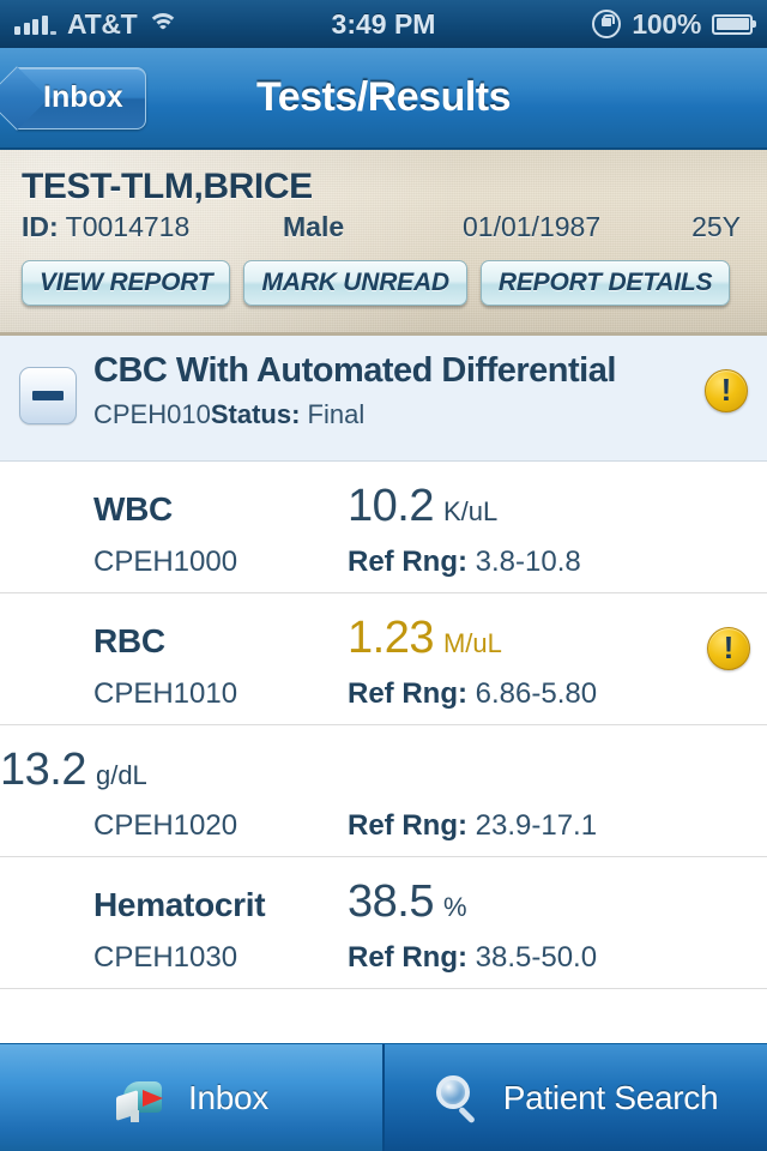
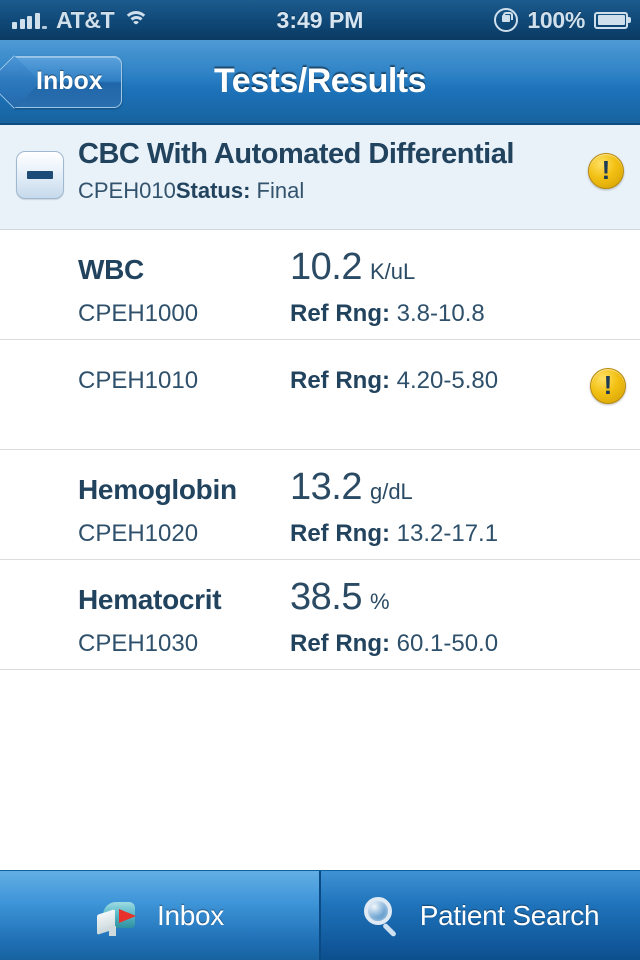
  AT&T
  3:49 PM
  100%
  Inbox
  Tests/Results
- TEST-TLM,BRICE
- ID: T0014718
- Male
- 01/01/1987
- 25Y
- VIEW REPORT
- MARK UNREAD
- REPORT DETAILS
  CBC With Automated Differential
  CPEH010Status: Final
  !
  WBC
  10.2
  K/uL
  CPEH1000
  Ref Rng: 3.8-10.8
- RBC
- 1.23
- M/uL
  CPEH1010
- Ref Rng: 6.86-5.80
+ Ref Rng: 4.20-5.80
  !
+ Hemoglobin
  13.2
  g/dL
  CPEH1020
- Ref Rng: 23.9-17.1
+ Ref Rng: 13.2-17.1
  Hematocrit
  38.5
  %
  CPEH1030
- Ref Rng: 38.5-50.0
+ Ref Rng: 60.1-50.0
  Inbox
  Patient Search
